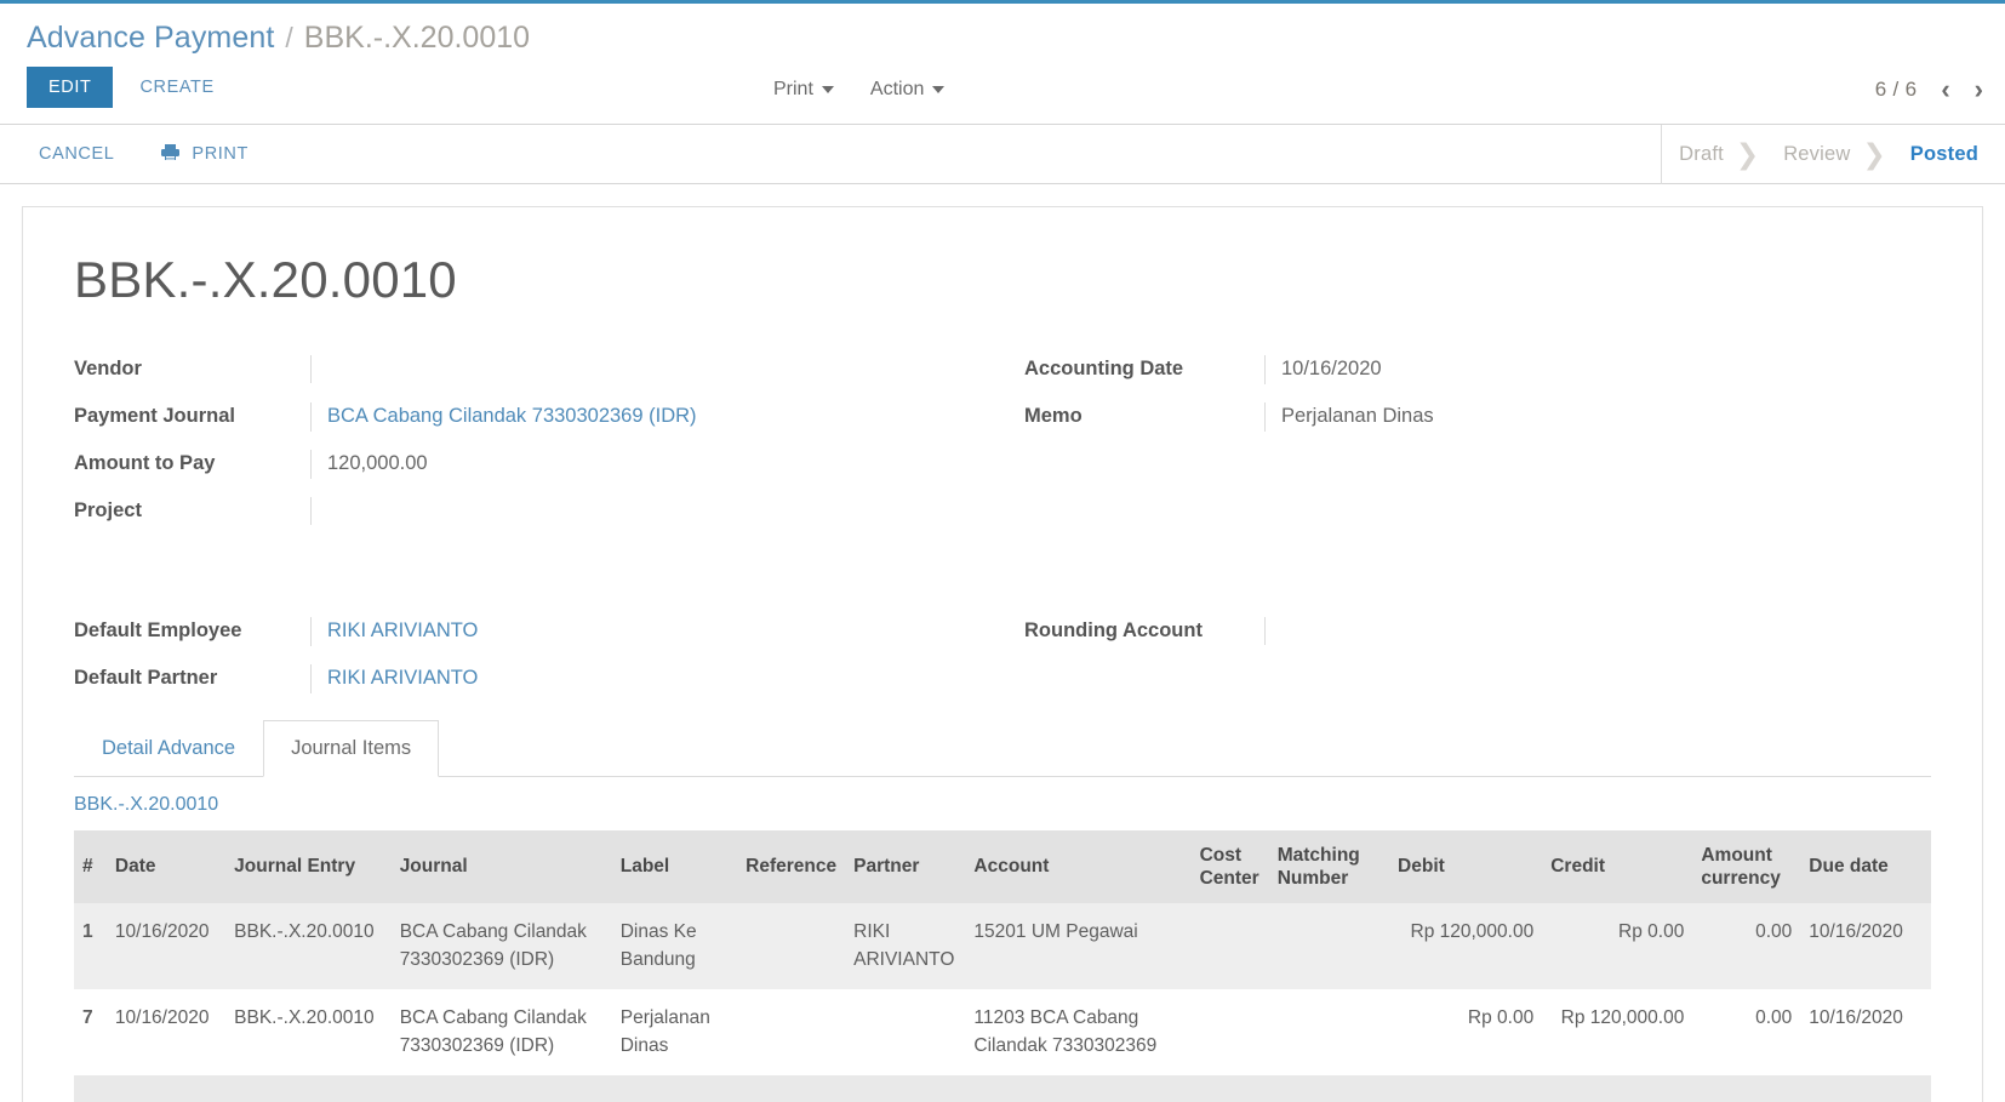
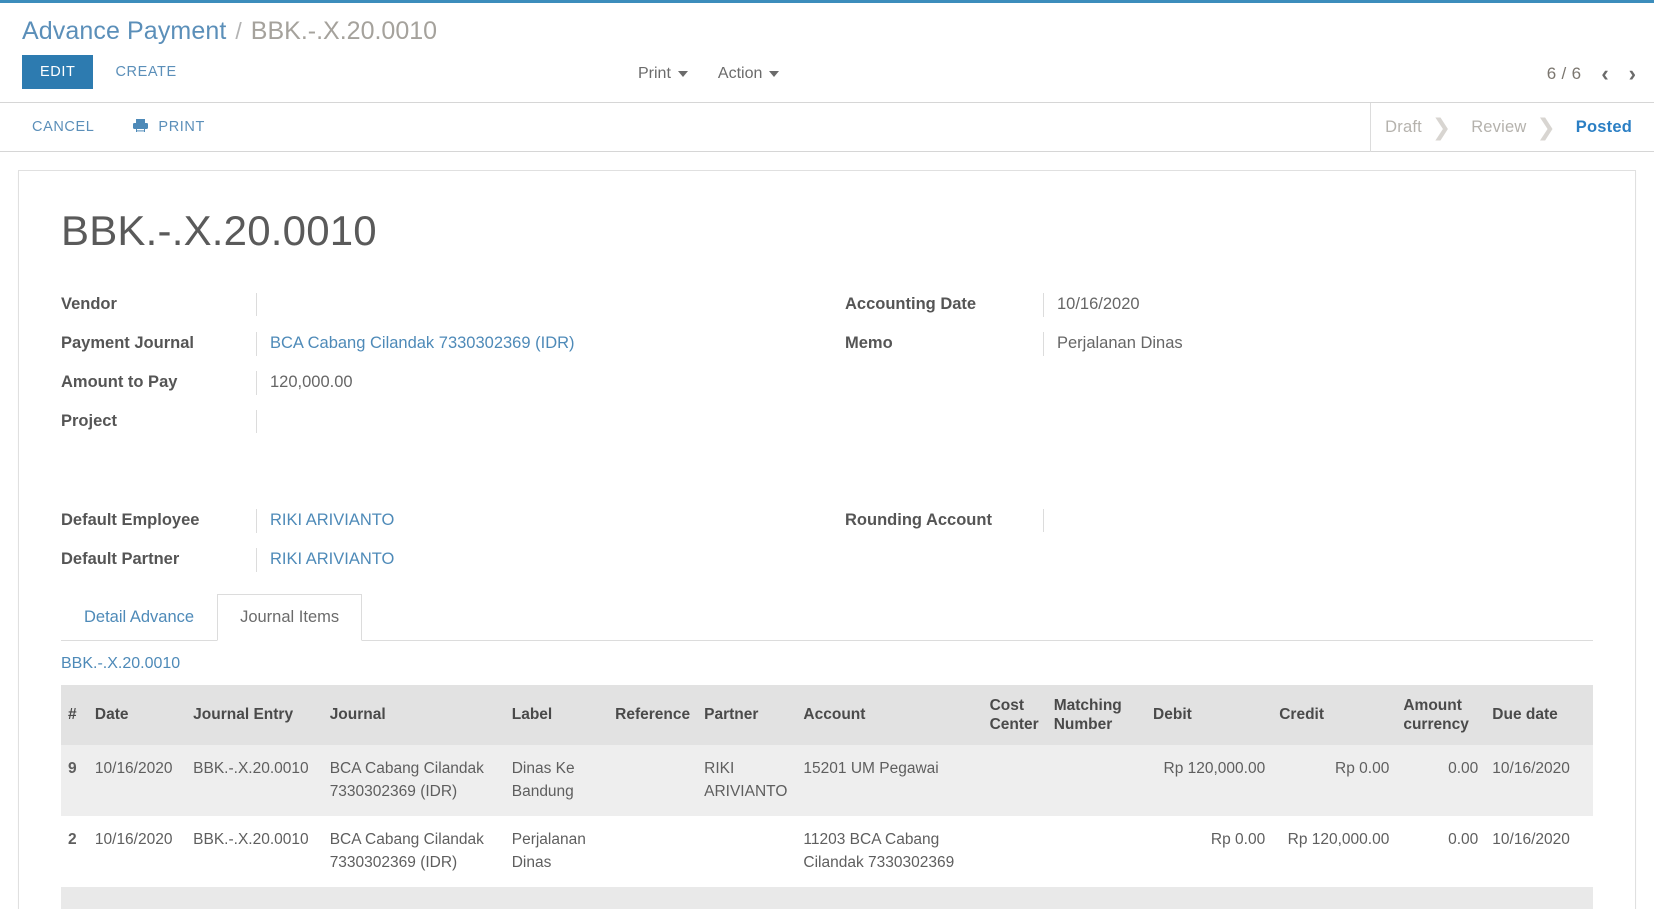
  Advance Payment
  /
  BBK.-.X.20.0010
  EDIT
  CREATE
  Print
  Action
  6 / 6
  ‹
  ›
  CANCEL
  PRINT
  Draft
  ❯
  Review
  ❯
  Posted
  BBK.-.X.20.0010
  Vendor
  Payment Journal
  BCA Cabang Cilandak 7330302369 (IDR)
  Amount to Pay
  120,000.00
  Project
  Accounting Date
  10/16/2020
  Memo
  Perjalanan Dinas
  Default Employee
  RIKI ARIVIANTO
  Default Partner
  RIKI ARIVIANTO
  Rounding Account
  Detail Advance
  Journal Items
  BBK.-.X.20.0010
  #	Date	Journal Entry	Journal	Label	Reference	Partner	Account	Cost Center	Matching Number	Debit	Credit	Amount currency	Due date
- 1	10/16/2020	BBK.-.X.20.0010	BCA Cabang Cilandak 7330302369 (IDR)	Dinas Ke Bandung		RIKI ARIVIANTO	15201 UM Pegawai			Rp 120,000.00	Rp 0.00	0.00	10/16/2020
+ 9	10/16/2020	BBK.-.X.20.0010	BCA Cabang Cilandak 7330302369 (IDR)	Dinas Ke Bandung		RIKI ARIVIANTO	15201 UM Pegawai			Rp 120,000.00	Rp 0.00	0.00	10/16/2020
- 7	10/16/2020	BBK.-.X.20.0010	BCA Cabang Cilandak 7330302369 (IDR)	Perjalanan Dinas			11203 BCA Cabang Cilandak 7330302369			Rp 0.00	Rp 120,000.00	0.00	10/16/2020
+ 2	10/16/2020	BBK.-.X.20.0010	BCA Cabang Cilandak 7330302369 (IDR)	Perjalanan Dinas			11203 BCA Cabang Cilandak 7330302369			Rp 0.00	Rp 120,000.00	0.00	10/16/2020
